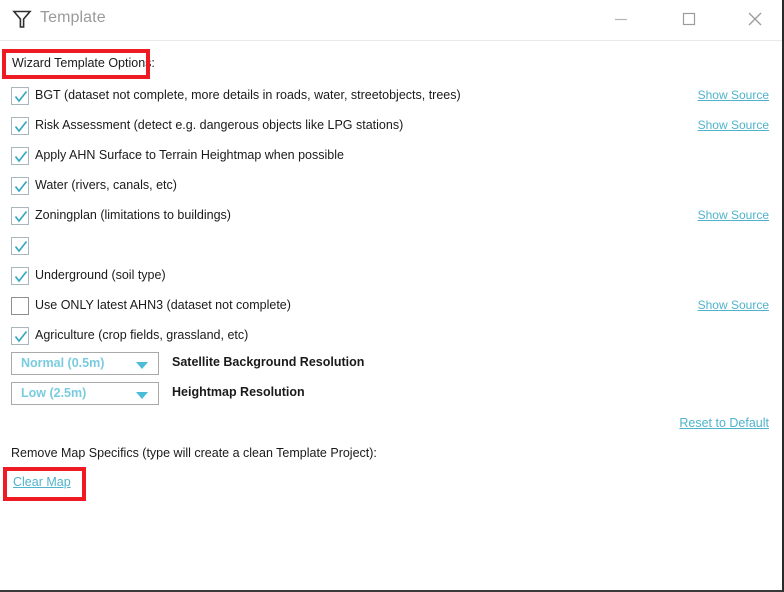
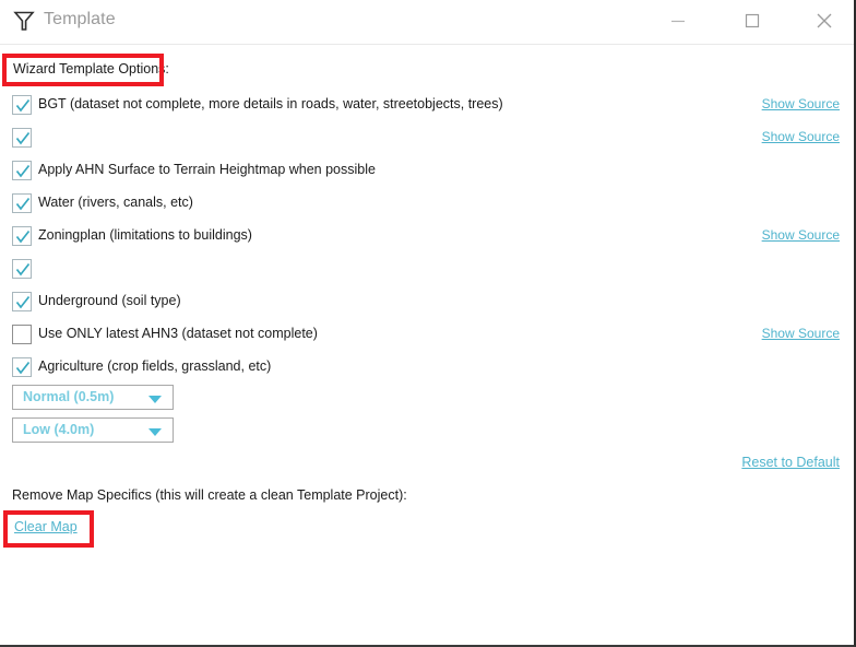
  Template
  Wizard Template Options:
  BGT (dataset not complete, more details in roads, water, streetobjects, trees)
  Show Source
- Risk Assessment (detect e.g. dangerous objects like LPG stations)
  Show Source
  Apply AHN Surface to Terrain Heightmap when possible
  Water (rivers, canals, etc)
  Zoningplan (limitations to buildings)
  Show Source
  Underground (soil type)
  Use ONLY latest AHN3 (dataset not complete)
  Show Source
  Agriculture (crop fields, grassland, etc)
  Normal (0.5m)
- Satellite Background Resolution
- Low (2.5m)
+ Low (4.0m)
- Heightmap Resolution
  Reset to Default
- Remove Map Specifics (type will create a clean Template Project):
+ Remove Map Specifics (this will create a clean Template Project):
  Clear Map
